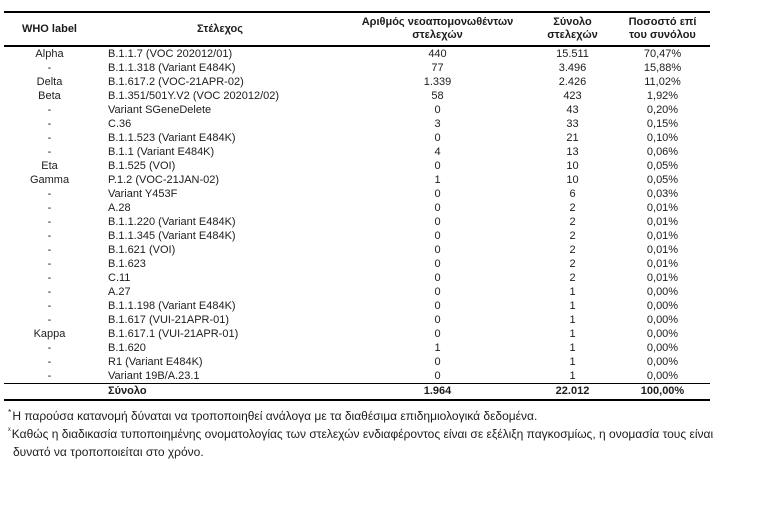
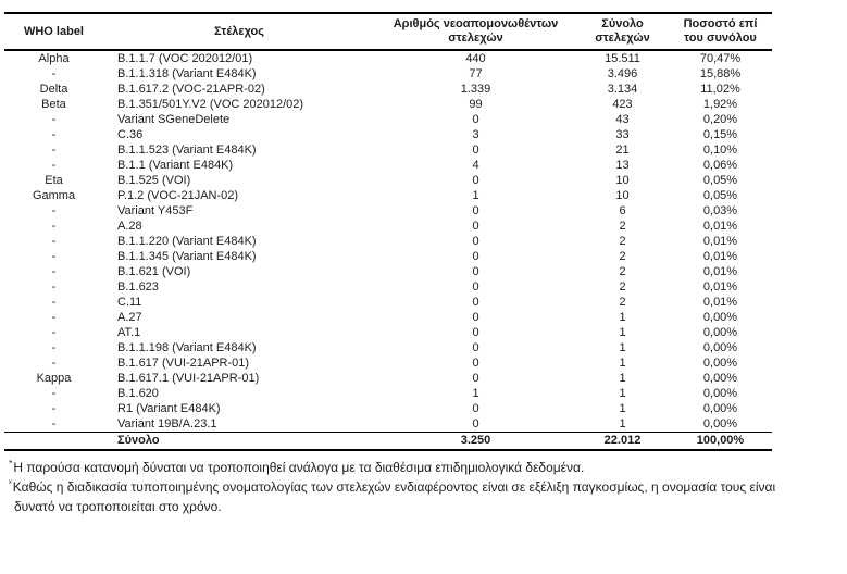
  WHO label	Στέλεχος	Αριθμός νεοαπομονωθέντων στελεχών	Σύνολο στελεχών	Ποσοστό επί του συνόλου
  Alpha	B.1.1.7 (VOC 202012/01)	440	15.511	70,47%
  -	B.1.1.318 (Variant E484K)	77	3.496	15,88%
- Delta	B.1.617.2 (VOC-21APR-02)	1.339	2.426	11,02%
+ Delta	B.1.617.2 (VOC-21APR-02)	1.339	3.134	11,02%
- Beta	B.1.351/501Y.V2 (VOC 202012/02)	58	423	1,92%
+ Beta	B.1.351/501Y.V2 (VOC 202012/02)	99	423	1,92%
  -	Variant SGeneDelete	0	43	0,20%
  -	C.36	3	33	0,15%
  -	B.1.1.523 (Variant E484K)	0	21	0,10%
  -	B.1.1 (Variant E484K)	4	13	0,06%
  Eta	B.1.525 (VOI)	0	10	0,05%
  Gamma	P.1.2 (VOC-21JAN-02)	1	10	0,05%
  -	Variant Y453F	0	6	0,03%
  -	A.28	0	2	0,01%
  -	B.1.1.220 (Variant E484K)	0	2	0,01%
  -	B.1.1.345 (Variant E484K)	0	2	0,01%
  -	B.1.621 (VOI)	0	2	0,01%
  -	B.1.623	0	2	0,01%
  -	C.11	0	2	0,01%
  -	A.27	0	1	0,00%
+ -	AT.1	0	1	0,00%
  -	B.1.1.198 (Variant E484K)	0	1	0,00%
  -	B.1.617 (VUI-21APR-01)	0	1	0,00%
  Kappa	B.1.617.1 (VUI-21APR-01)	0	1	0,00%
  -	B.1.620	1	1	0,00%
  -	R1 (Variant E484K)	0	1	0,00%
  -	Variant 19B/A.23.1	0	1	0,00%
- 	Σύνολο	1.964	22.012	100,00%
+ 	Σύνολο	3.250	22.012	100,00%
  *Η παρούσα κατανομή δύναται να τροποποιηθεί ανάλογα με τα διαθέσιμα επιδημιολογικά δεδομένα.
  ˣΚαθώς η διαδικασία τυποποιημένης ονοματολογίας των στελεχών ενδιαφέροντος είναι σε εξέλιξη παγκοσμίως, η ονομασία τους είναι
  δυνατό να τροποποιείται στο χρόνο.
